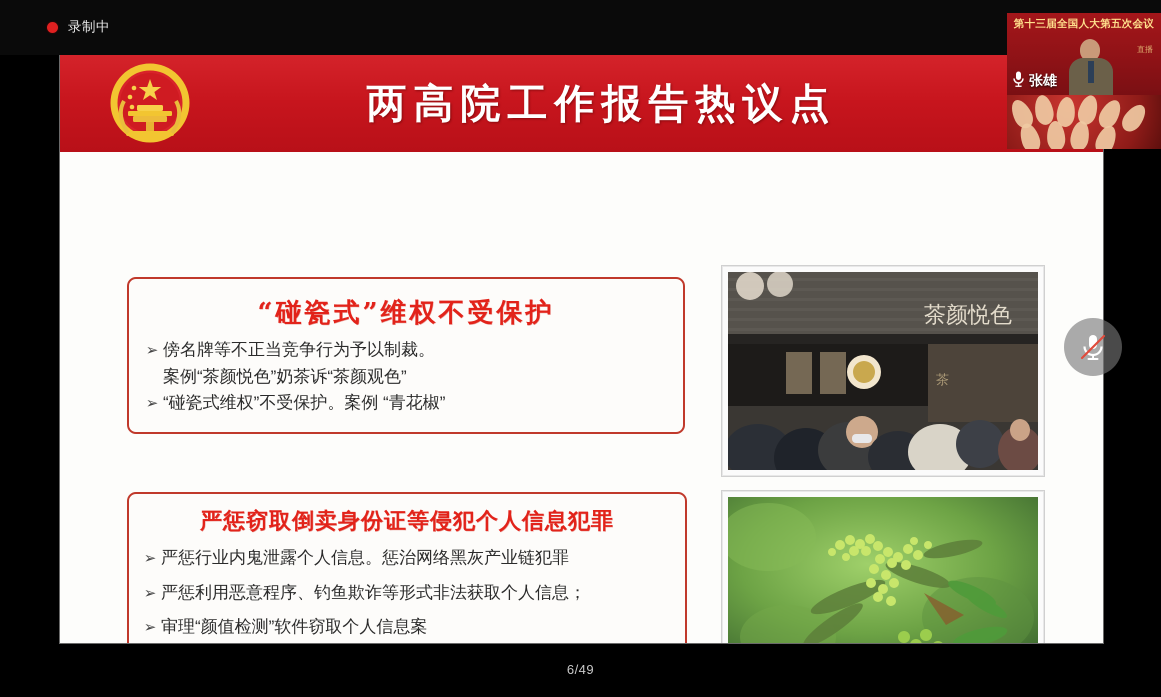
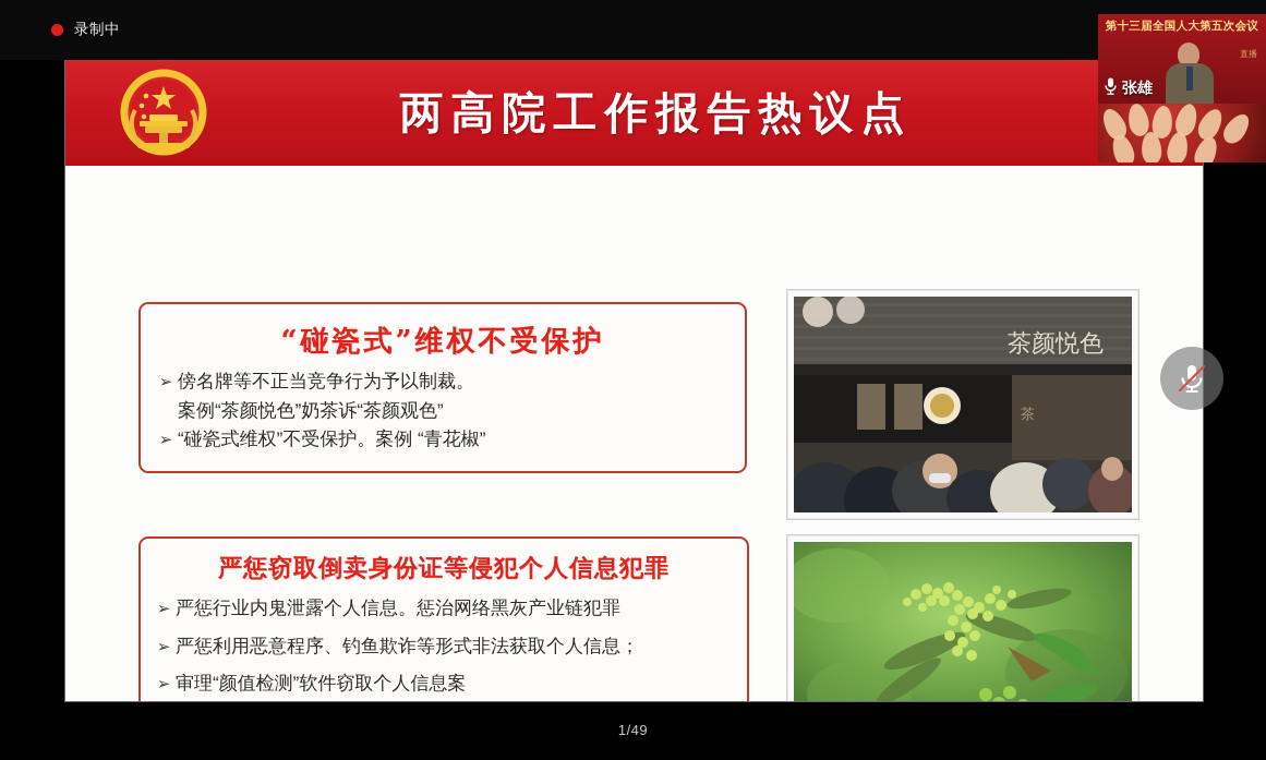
  录制中
  两高院工作报告热议点
  “碰瓷式”维权不受保护
  ➢
  傍名牌等不正当竞争行为予以制裁。
  案例“茶颜悦色”奶茶诉“茶颜观色”
  ➢
  “碰瓷式维权”不受保护。案例 “青花椒”
  严惩窃取倒卖身份证等侵犯个人信息犯罪
  ➢
  严惩行业内鬼泄露个人信息。惩治网络黑灰产业链犯罪
  ➢
  严惩利用恶意程序、钓鱼欺诈等形式非法获取个人信息；
  ➢
  审理“颜值检测”软件窃取个人信息案
  茶颜悦色
  茶
  第十三届全国人大第五次会议
  直播
  张雄
- 6/49
+ 1/49
